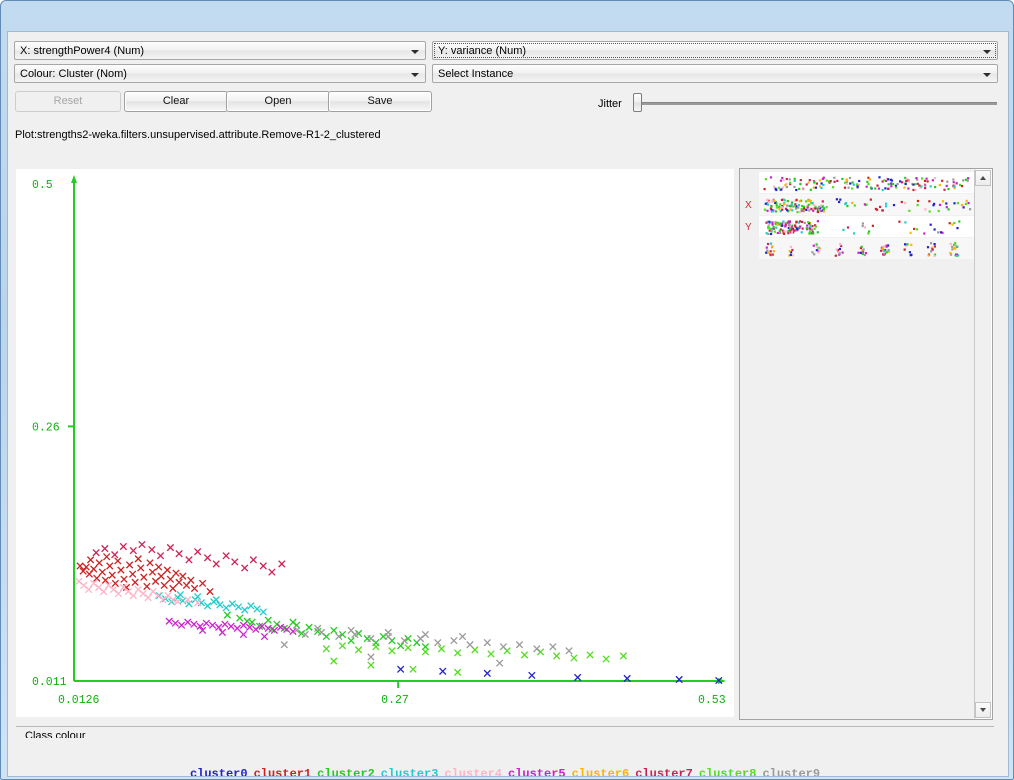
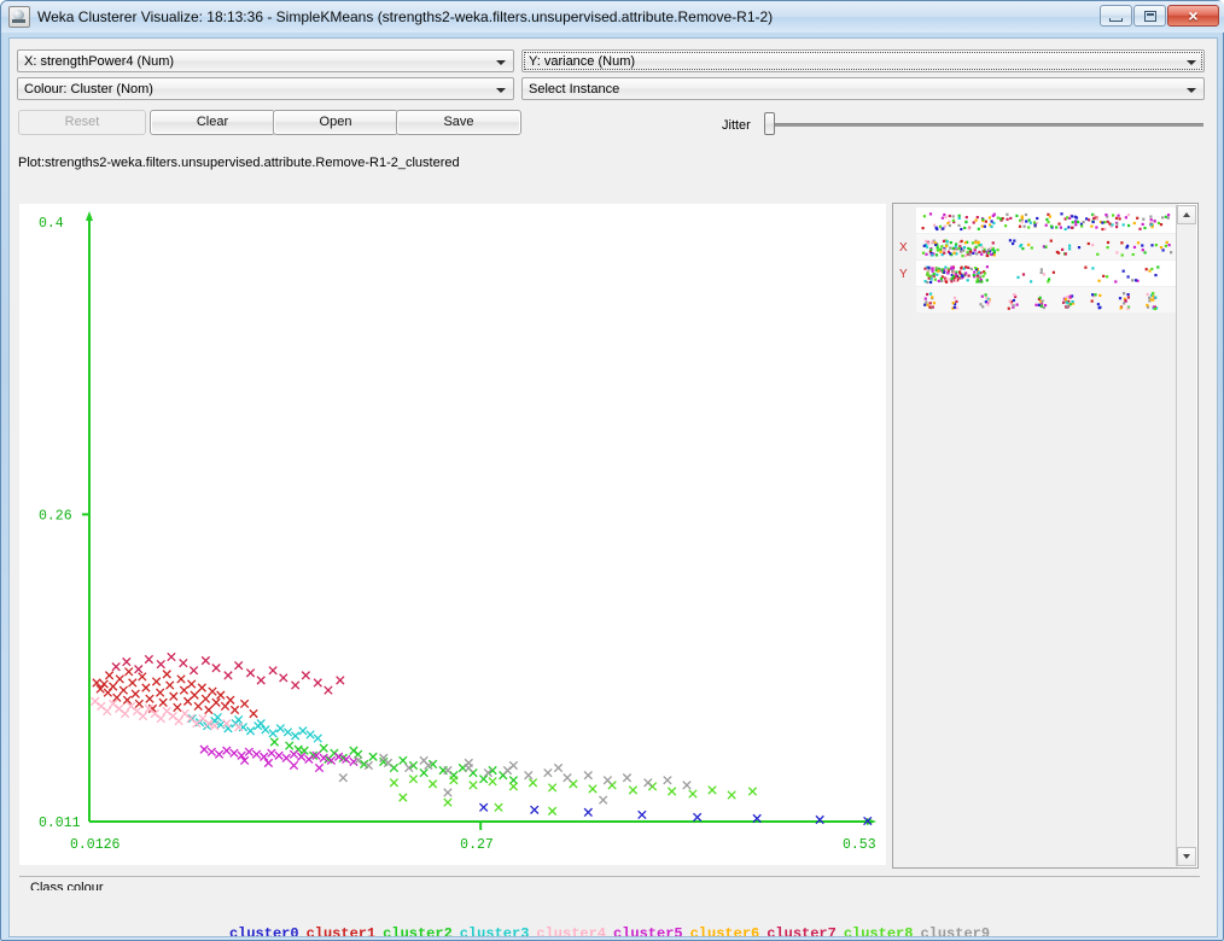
+ Weka Clusterer Visualize: 18:13:36 - SimpleKMeans (strengths2-weka.filters.unsupervised.attribute.Remove-R1-2)
+ ×
  X: strengthPower4 (Num)
  Y: variance (Num)
  Colour: Cluster (Nom)
  Select Instance
  Reset
  Clear
  Open
  Save
  Jitter
  Plot:strengths2-weka.filters.unsupervised.attribute.Remove-R1-2_clustered
- 0.5
+ 0.4
  0.26
  0.011
  0.0126
  0.27
  0.53
  X
  Y
  Class colour
  cluster0 cluster1 cluster2 cluster3 cluster4 cluster5 cluster6 cluster7 cluster8 cluster9
